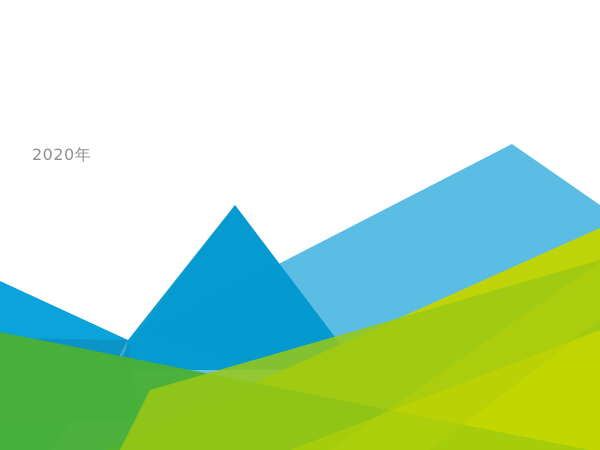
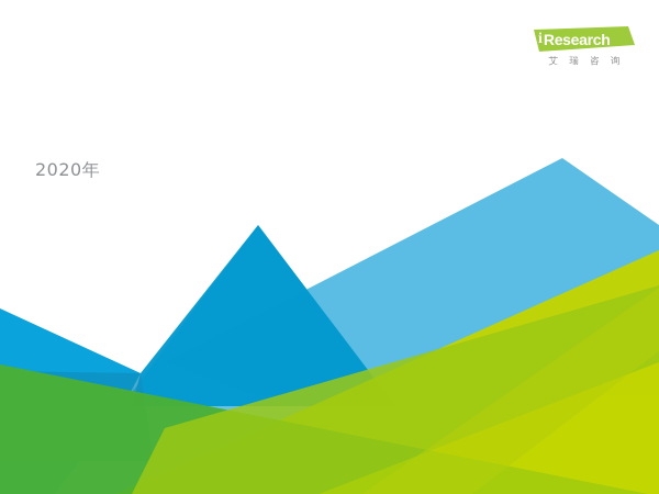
+ i
+ Research
+ 艾 瑞 咨 询
  2020年
